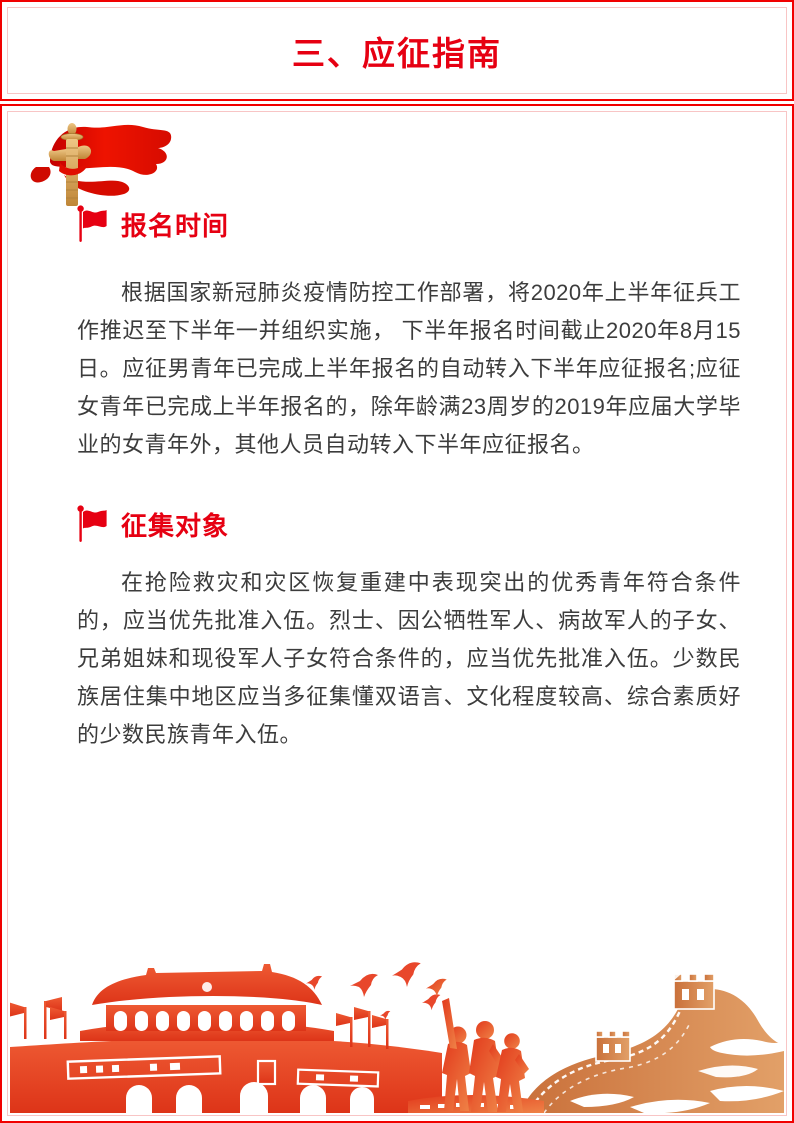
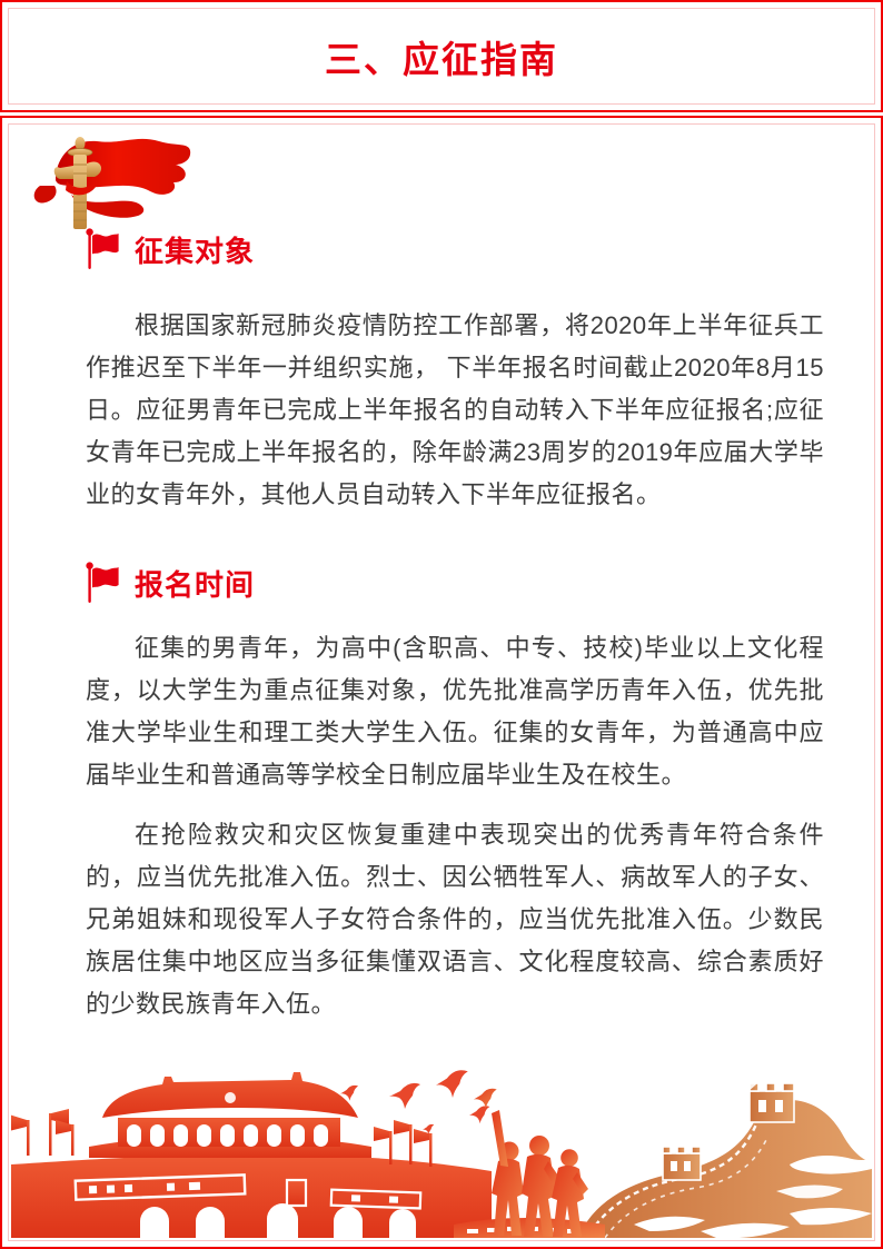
  三、应征指南
- 报名时间
+ 征集对象
  根据国家新冠肺炎疫情防控工作部署，将2020年上半年征兵工作推迟至下半年一并组织实施， 下半年报名时间截止2020年8月15日。应征男青年已完成上半年报名的自动转入下半年应征报名;应征女青年已完成上半年报名的，除年龄满23周岁的2019年应届大学毕业的女青年外，其他人员自动转入下半年应征报名。
- 征集对象
+ 报名时间
+ 征集的男青年，为高中(含职高、中专、技校)毕业以上文化程度，以大学生为重点征集对象，优先批准高学历青年入伍，优先批准大学毕业生和理工类大学生入伍。征集的女青年，为普通高中应届毕业生和普通高等学校全日制应届毕业生及在校生。
  在抢险救灾和灾区恢复重建中表现突出的优秀青年符合条件的，应当优先批准入伍。烈士、因公牺牲军人、病故军人的子女、兄弟姐妹和现役军人子女符合条件的，应当优先批准入伍。少数民族居住集中地区应当多征集懂双语言、文化程度较高、综合素质好的少数民族青年入伍。
